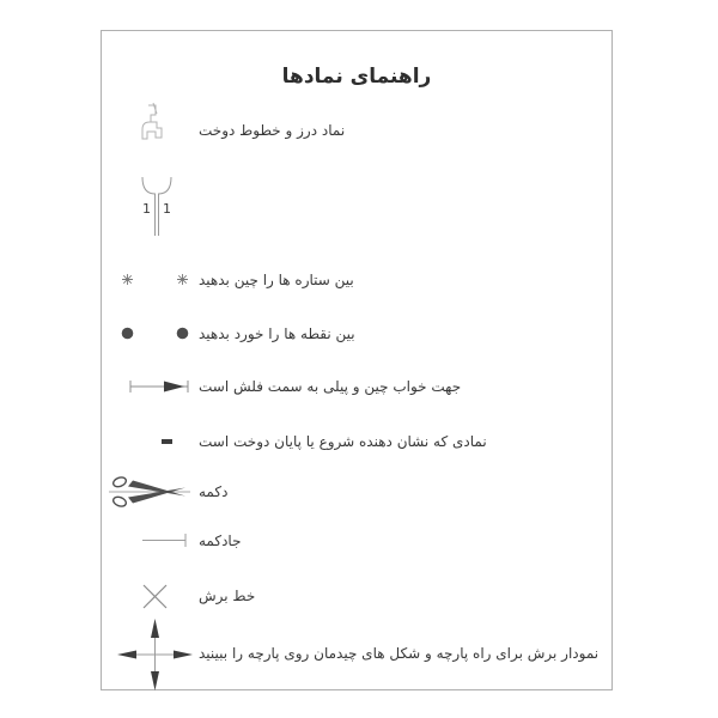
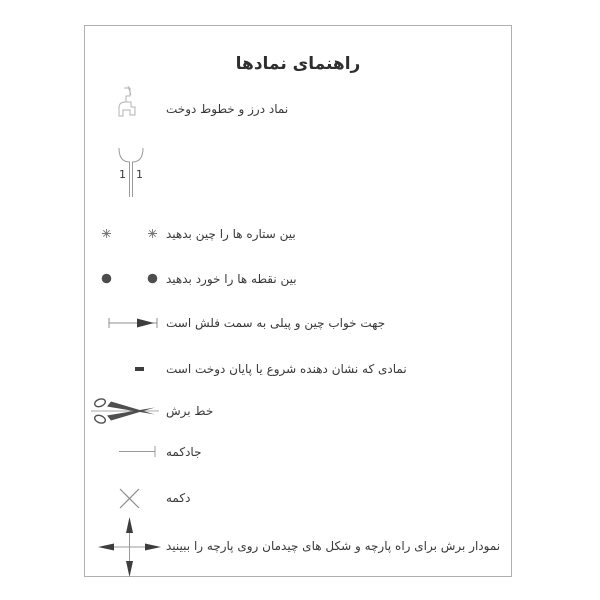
  راهنمای نمادها
  نماد درز و خطوط دوخت
  1
  1
  بین ستاره ها را چین بدهید
  بین نقطه ها را خورد بدهید
  جهت خواب چین و پیلی به سمت فلش است
  نمادی که نشان دهنده شروع یا پایان دوخت است
- دکمه
+ خط برش
  جادکمه
- خط برش
+ دکمه
  نمودار برش برای راه پارچه و شکل های چیدمان روی پارچه را ببینید
